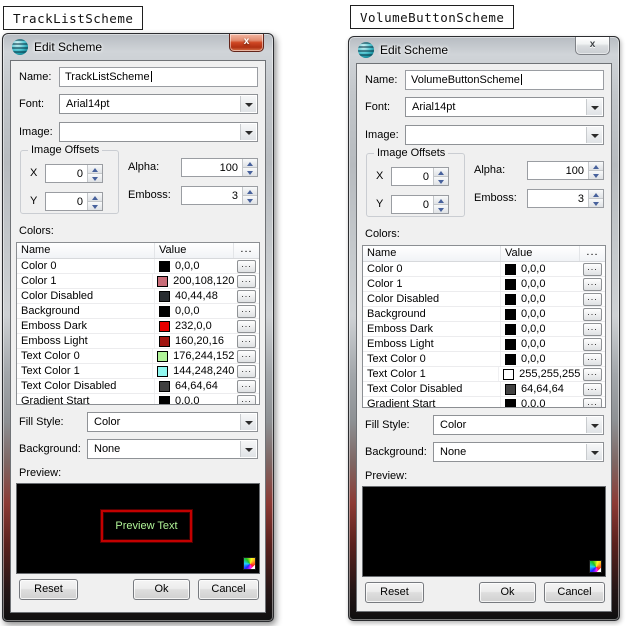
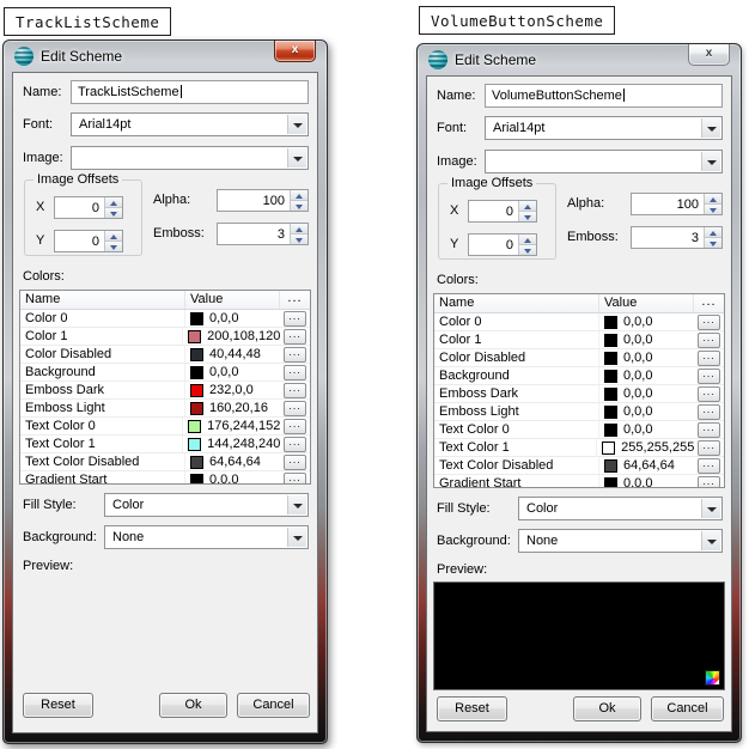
  TrackListScheme
  VolumeButtonScheme
  Edit Scheme
  x
  Name:
  TrackListScheme
  Font:
  Arial14pt
  Image:
  Image Offsets
  X
  0
  Y
  0
  Alpha:
  100
  Emboss:
  3
  Colors:
  Name
  Value
  ...
  Color 0
  0,0,0
  ...
  Color 1
  200,108,120
  ...
  Color Disabled
  40,44,48
  ...
  Background
  0,0,0
  ...
  Emboss Dark
  232,0,0
  ...
  Emboss Light
  160,20,16
  ...
  Text Color 0
  176,244,152
  ...
  Text Color 1
  144,248,240
  ...
  Text Color Disabled
  64,64,64
  ...
  Gradient Start
  0,0,0
  ...
  Fill Style:
  Color
  Background:
  None
  Preview:
- Preview Text
  Reset
  Ok
  Cancel
  Edit Scheme
  x
  Name:
  VolumeButtonScheme
  Font:
  Arial14pt
  Image:
  Image Offsets
  X
  0
  Y
  0
  Alpha:
  100
  Emboss:
  3
  Colors:
  Name
  Value
  ...
  Color 0
  0,0,0
  ...
  Color 1
  0,0,0
  ...
  Color Disabled
  0,0,0
  ...
  Background
  0,0,0
  ...
  Emboss Dark
  0,0,0
  ...
  Emboss Light
  0,0,0
  ...
  Text Color 0
  0,0,0
  ...
  Text Color 1
  255,255,255
  ...
  Text Color Disabled
  64,64,64
  ...
  Gradient Start
  0,0,0
  ...
  Fill Style:
  Color
  Background:
  None
  Preview:
  Reset
  Ok
  Cancel
